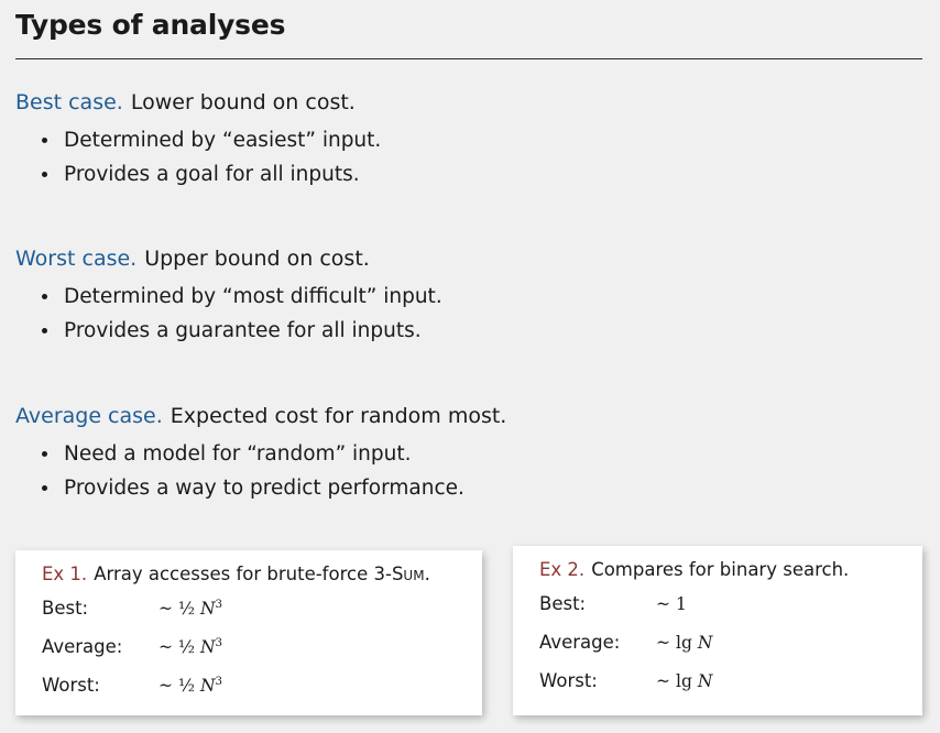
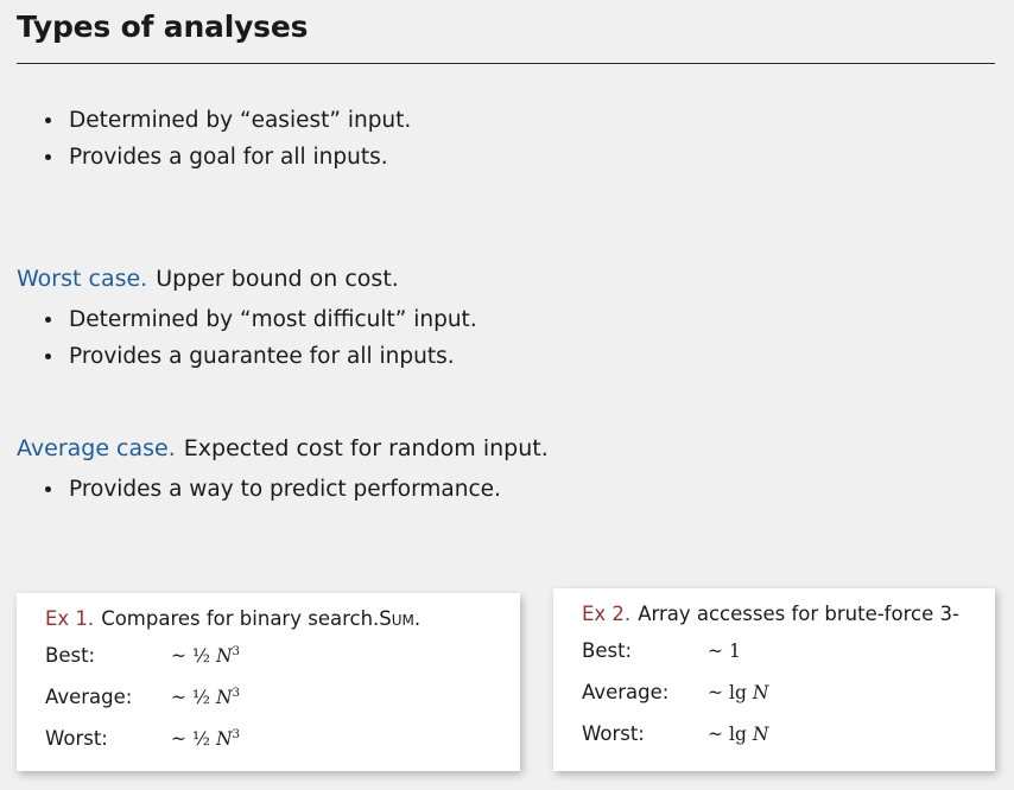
  Types of analyses
- Best case. Lower bound on cost.
  Determined by “easiest” input.
  Provides a goal for all inputs.
  Worst case. Upper bound on cost.
  Determined by “most difficult” input.
  Provides a guarantee for all inputs.
- Average case. Expected cost for random most.
+ Average case. Expected cost for random input.
- Need a model for “random” input.
  Provides a way to predict performance.
- Ex 1. Array accesses for brute-force 3-Sum.
+ Ex 1. Compares for binary search.Sum.
  Best:
  ~ ½ N3
  Average:
  ~ ½ N3
  Worst:
  ~ ½ N3
- Ex 2. Compares for binary search.
+ Ex 2. Array accesses for brute-force 3-
  Best:
  ~ 1
  Average:
  ~ lg N
  Worst:
  ~ lg N
